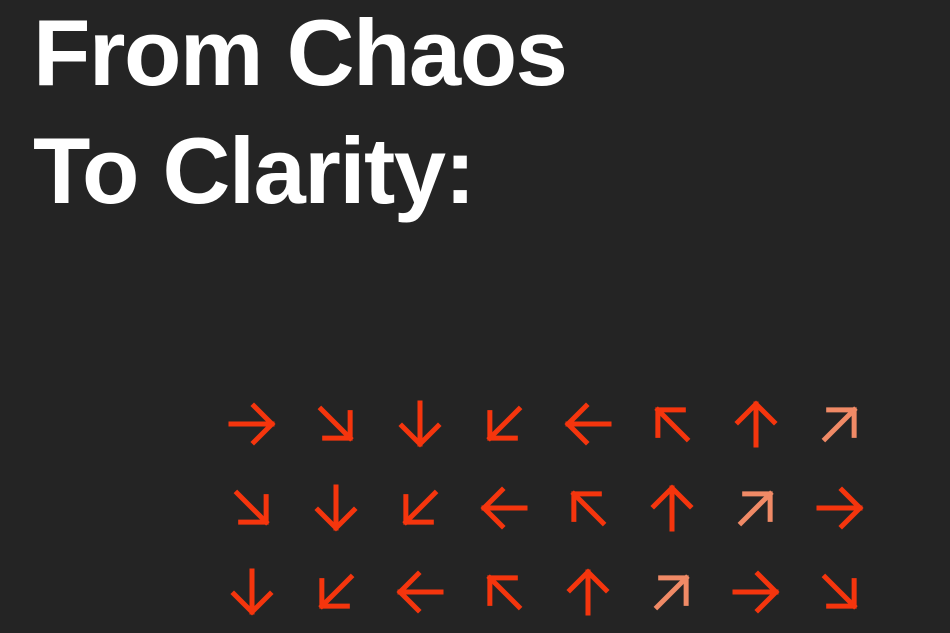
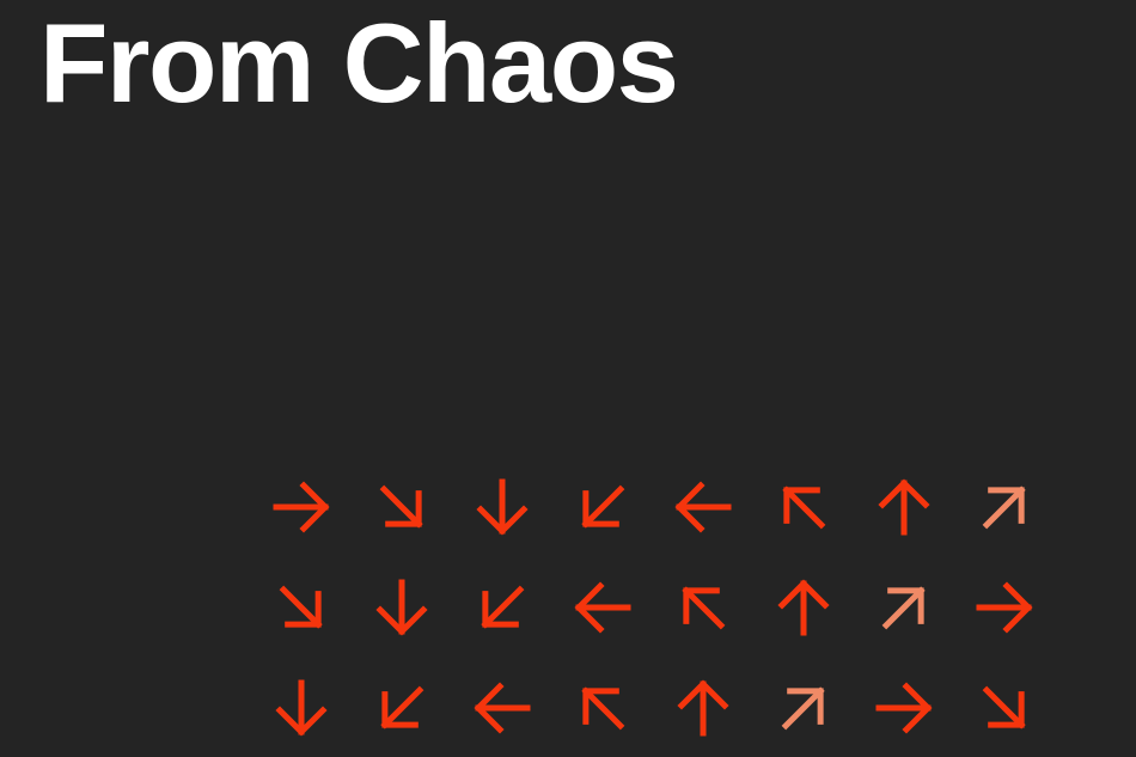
  From Chaos
- To Clarity:
